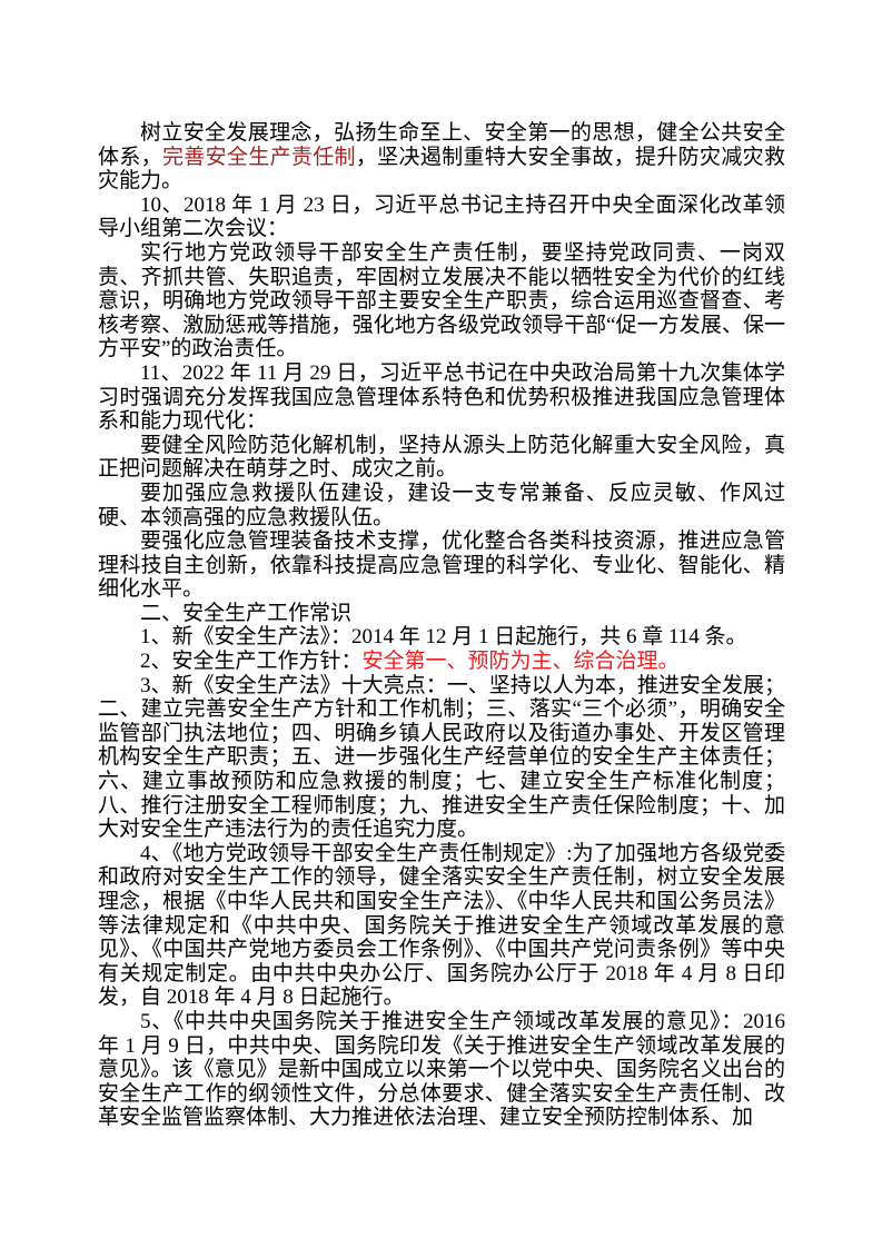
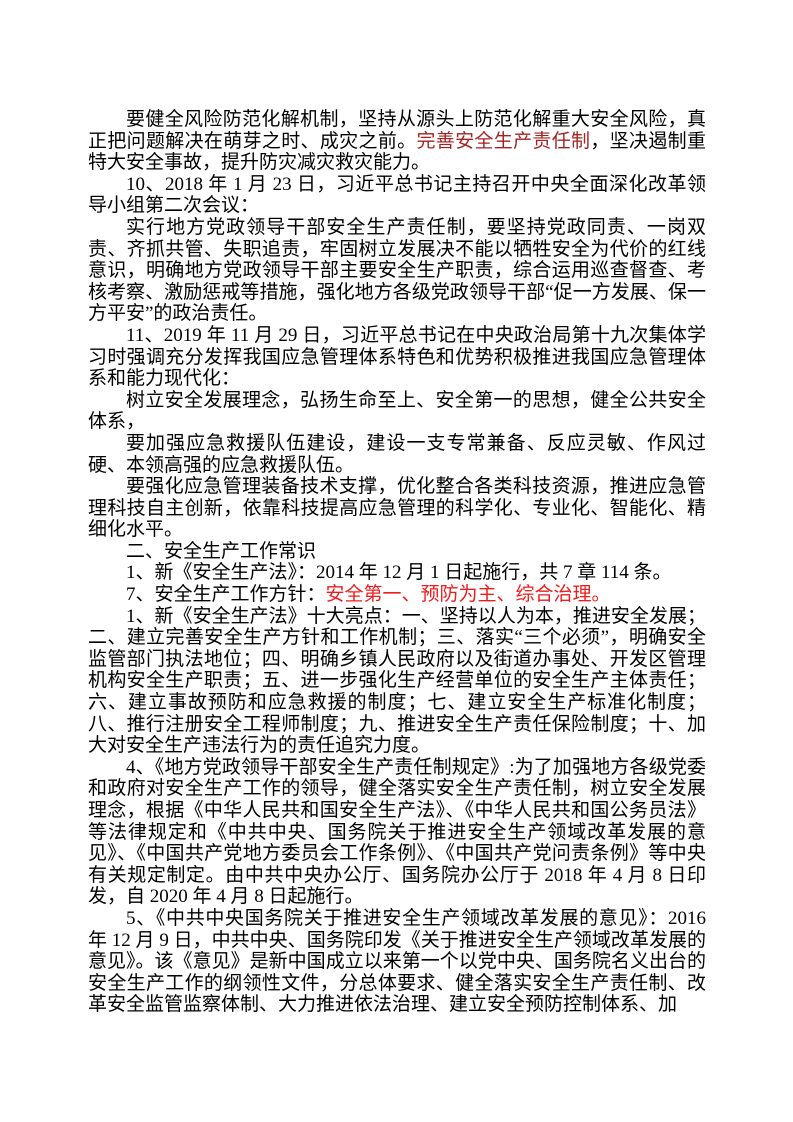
- 树立安全发展理念，弘扬生命至上、安全第一的思想，健全公共安全体系，完善安全生产责任制，坚决遏制重特大安全事故，提升防灾减灾救灾能力。
+ 要健全风险防范化解机制，坚持从源头上防范化解重大安全风险，真正把问题解决在萌芽之时、成灾之前。完善安全生产责任制，坚决遏制重特大安全事故，提升防灾减灾救灾能力。
  10、2018 年 1 月 23 日，习近平总书记主持召开中央全面深化改革领导小组第二次会议：
  实行地方党政领导干部安全生产责任制，要坚持党政同责、一岗双责、齐抓共管、失职追责，牢固树立发展决不能以牺牲安全为代价的红线意识，明确地方党政领导干部主要安全生产职责，综合运用巡查督查、考核考察、激励惩戒等措施，强化地方各级党政领导干部“促一方发展、保一方平安”的政治责任。
- 11、2022 年 11 月 29 日，习近平总书记在中央政治局第十九次集体学习时强调充分发挥我国应急管理体系特色和优势积极推进我国应急管理体系和能力现代化：
+ 11、2019 年 11 月 29 日，习近平总书记在中央政治局第十九次集体学习时强调充分发挥我国应急管理体系特色和优势积极推进我国应急管理体系和能力现代化：
- 要健全风险防范化解机制，坚持从源头上防范化解重大安全风险，真正把问题解决在萌芽之时、成灾之前。
+ 树立安全发展理念，弘扬生命至上、安全第一的思想，健全公共安全体系，
  要加强应急救援队伍建设，建设一支专常兼备、反应灵敏、作风过硬、本领高强的应急救援队伍。
  要强化应急管理装备技术支撑，优化整合各类科技资源，推进应急管理科技自主创新，依靠科技提高应急管理的科学化、专业化、智能化、精细化水平。
  二、安全生产工作常识
- 1、新《安全生产法》：2014 年 12 月 1 日起施行，共 6 章 114 条。
+ 1、新《安全生产法》：2014 年 12 月 1 日起施行，共 7 章 114 条。
- 2、安全生产工作方针：安全第一、预防为主、综合治理。
+ 7、安全生产工作方针：安全第一、预防为主、综合治理。
- 3、新《安全生产法》十大亮点：一、坚持以人为本，推进安全发展；二、建立完善安全生产方针和工作机制；三、落实“三个必须”，明确安全监管部门执法地位；四、明确乡镇人民政府以及街道办事处、开发区管理机构安全生产职责；五、进一步强化生产经营单位的安全生产主体责任；六、建立事故预防和应急救援的制度；七、建立安全生产标准化制度；八、推行注册安全工程师制度；九、推进安全生产责任保险制度；十、加大对安全生产违法行为的责任追究力度。
+ 1、新《安全生产法》十大亮点：一、坚持以人为本，推进安全发展；二、建立完善安全生产方针和工作机制；三、落实“三个必须”，明确安全监管部门执法地位；四、明确乡镇人民政府以及街道办事处、开发区管理机构安全生产职责；五、进一步强化生产经营单位的安全生产主体责任；六、建立事故预防和应急救援的制度；七、建立安全生产标准化制度；八、推行注册安全工程师制度；九、推进安全生产责任保险制度；十、加大对安全生产违法行为的责任追究力度。
- 4、《地方党政领导干部安全生产责任制规定》:为了加强地方各级党委和政府对安全生产工作的领导，健全落实安全生产责任制，树立安全发展理念，根据《中华人民共和国安全生产法》、《中华人民共和国公务员法》等法律规定和《中共中央、国务院关于推进安全生产领域改革发展的意见》、《中国共产党地方委员会工作条例》、《中国共产党问责条例》等中央有关规定制定。由中共中央办公厅、国务院办公厅于 2018 年 4 月 8 日印发，自 2018 年 4 月 8 日起施行。
+ 4、《地方党政领导干部安全生产责任制规定》:为了加强地方各级党委和政府对安全生产工作的领导，健全落实安全生产责任制，树立安全发展理念，根据《中华人民共和国安全生产法》、《中华人民共和国公务员法》等法律规定和《中共中央、国务院关于推进安全生产领域改革发展的意见》、《中国共产党地方委员会工作条例》、《中国共产党问责条例》等中央有关规定制定。由中共中央办公厅、国务院办公厅于 2018 年 4 月 8 日印发，自 2020 年 4 月 8 日起施行。
- 5、《中共中央国务院关于推进安全生产领域改革发展的意见》：2016 年 1 月 9 日，中共中央、国务院印发《关于推进安全生产领域改革发展的意见》。该《意见》是新中国成立以来第一个以党中央、国务院名义出台的安全生产工作的纲领性文件，分总体要求、健全落实安全生产责任制、改革安全监管监察体制、大力推进依法治理、建立安全预防控制体系、加
+ 5、《中共中央国务院关于推进安全生产领域改革发展的意见》：2016 年 12 月 9 日，中共中央、国务院印发《关于推进安全生产领域改革发展的意见》。该《意见》是新中国成立以来第一个以党中央、国务院名义出台的安全生产工作的纲领性文件，分总体要求、健全落实安全生产责任制、改革安全监管监察体制、大力推进依法治理、建立安全预防控制体系、加
